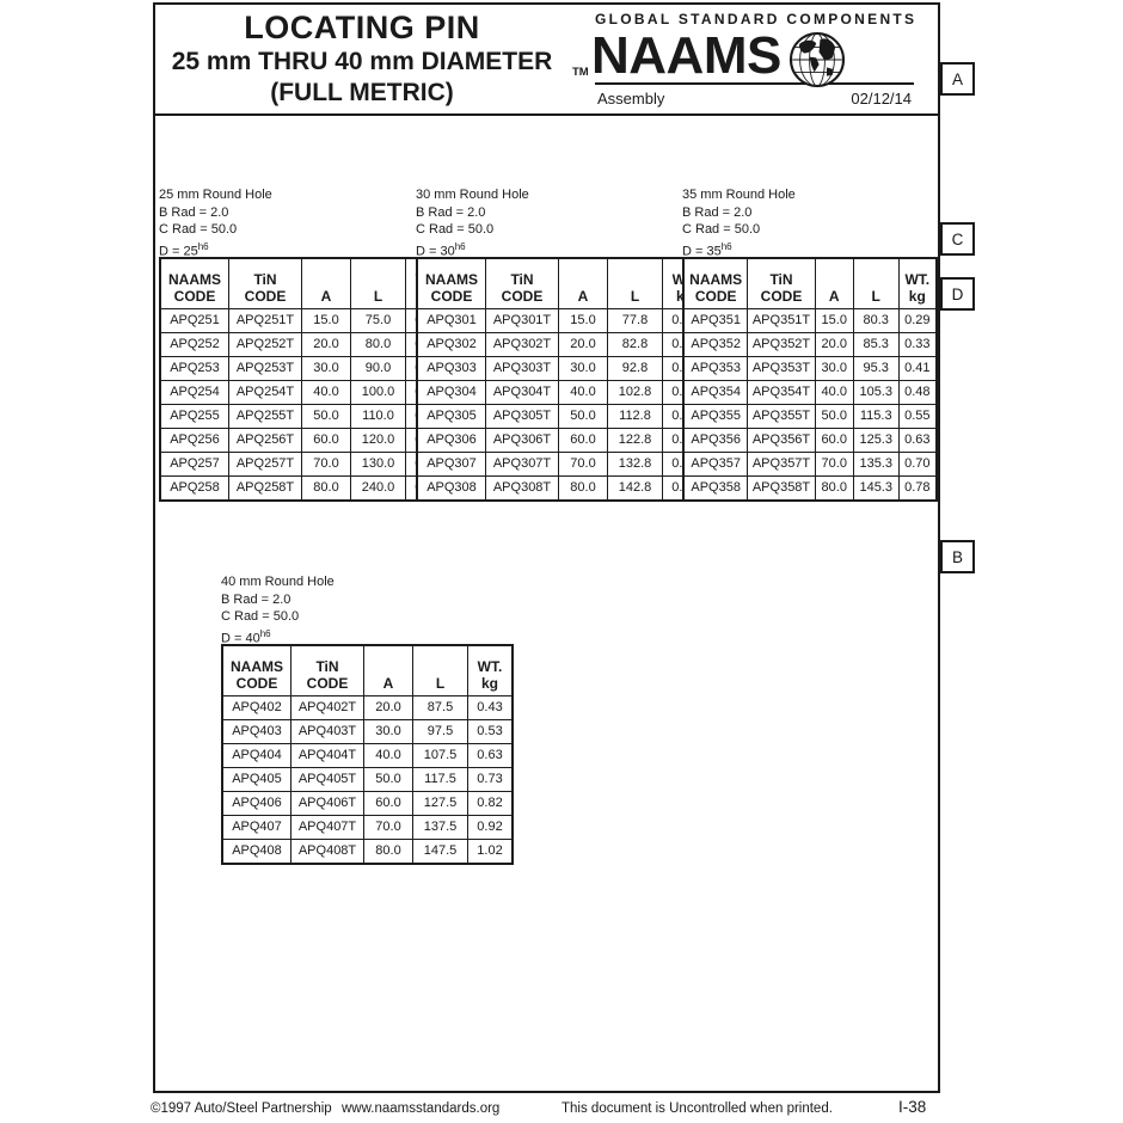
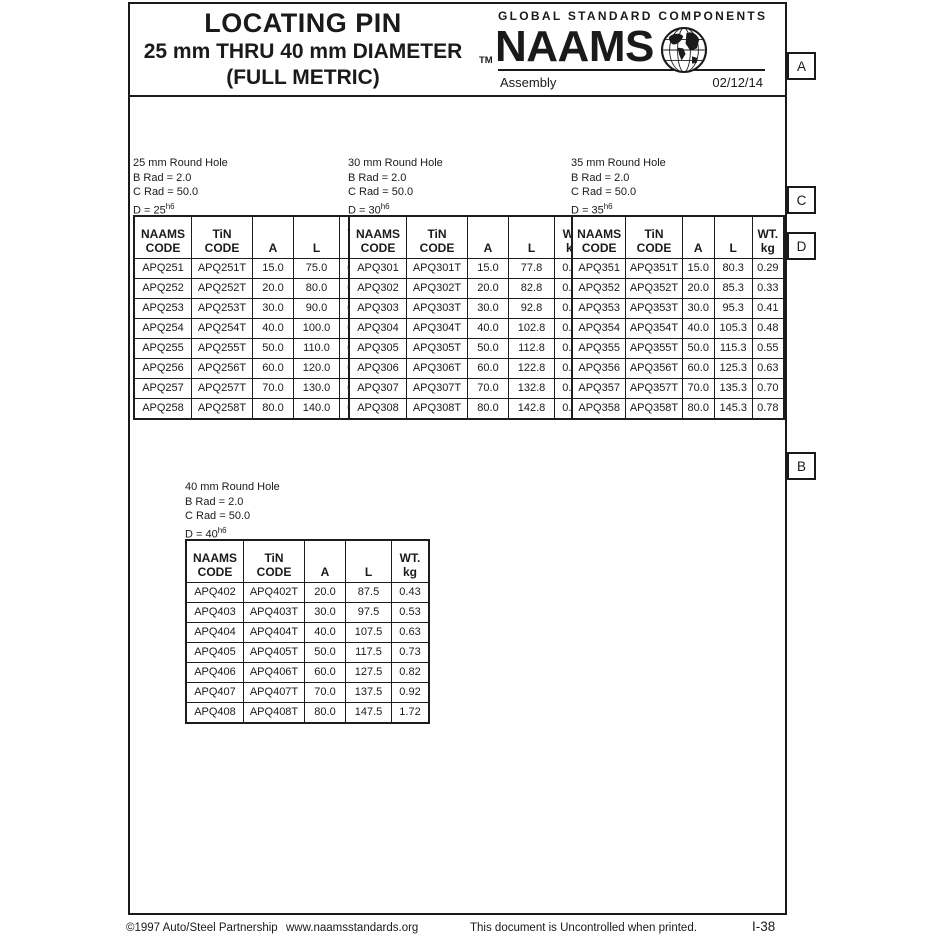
  LOCATING PIN
  25 mm THRU 40 mm DIAMETER
  (FULL METRIC)
  TM
  GLOBAL STANDARD COMPONENTS
  NAAMS
  Assembly
  02/12/14
  25 mm Round Hole
  B Rad = 2.0
  C Rad = 50.0
  D = 25h6
  NAAMSCODE	TiNCODE	A	L
  APQ251	APQ251T	15.0	75.0
  APQ252	APQ252T	20.0	80.0
  APQ253	APQ253T	30.0	90.0
  APQ254	APQ254T	40.0	100.0
  APQ255	APQ255T	50.0	110.0
  APQ256	APQ256T	60.0	120.0
  APQ257	APQ257T	70.0	130.0
- APQ258	APQ258T	80.0	240.0
+ APQ258	APQ258T	80.0	140.0
  30 mm Round Hole
  B Rad = 2.0
  C Rad = 50.0
  D = 30h6
  NAAMSCODE	TiNCODE	A	L	Wk
  APQ301	APQ301T	15.0	77.8	0.
  APQ302	APQ302T	20.0	82.8	0.
  APQ303	APQ303T	30.0	92.8	0.
  APQ304	APQ304T	40.0	102.8	0.
  APQ305	APQ305T	50.0	112.8	0.
  APQ306	APQ306T	60.0	122.8	0.
  APQ307	APQ307T	70.0	132.8	0.
  APQ308	APQ308T	80.0	142.8	0.
  35 mm Round Hole
  B Rad = 2.0
  C Rad = 50.0
  D = 35h6
  NAAMSCODE	TiNCODE	A	L	WT.kg
  APQ351	APQ351T	15.0	80.3	0.29
  APQ352	APQ352T	20.0	85.3	0.33
  APQ353	APQ353T	30.0	95.3	0.41
  APQ354	APQ354T	40.0	105.3	0.48
  APQ355	APQ355T	50.0	115.3	0.55
  APQ356	APQ356T	60.0	125.3	0.63
  APQ357	APQ357T	70.0	135.3	0.70
  APQ358	APQ358T	80.0	145.3	0.78
  40 mm Round Hole
  B Rad = 2.0
  C Rad = 50.0
  D = 40h6
  NAAMSCODE	TiNCODE	A	L	WT.kg
  APQ402	APQ402T	20.0	87.5	0.43
  APQ403	APQ403T	30.0	97.5	0.53
  APQ404	APQ404T	40.0	107.5	0.63
  APQ405	APQ405T	50.0	117.5	0.73
  APQ406	APQ406T	60.0	127.5	0.82
  APQ407	APQ407T	70.0	137.5	0.92
- APQ408	APQ408T	80.0	147.5	1.02
+ APQ408	APQ408T	80.0	147.5	1.72
  A
  C
  D
  B
  ©1997 Auto/Steel Partnership
  www.naamsstandards.org
  This document is Uncontrolled when printed.
  I-38
